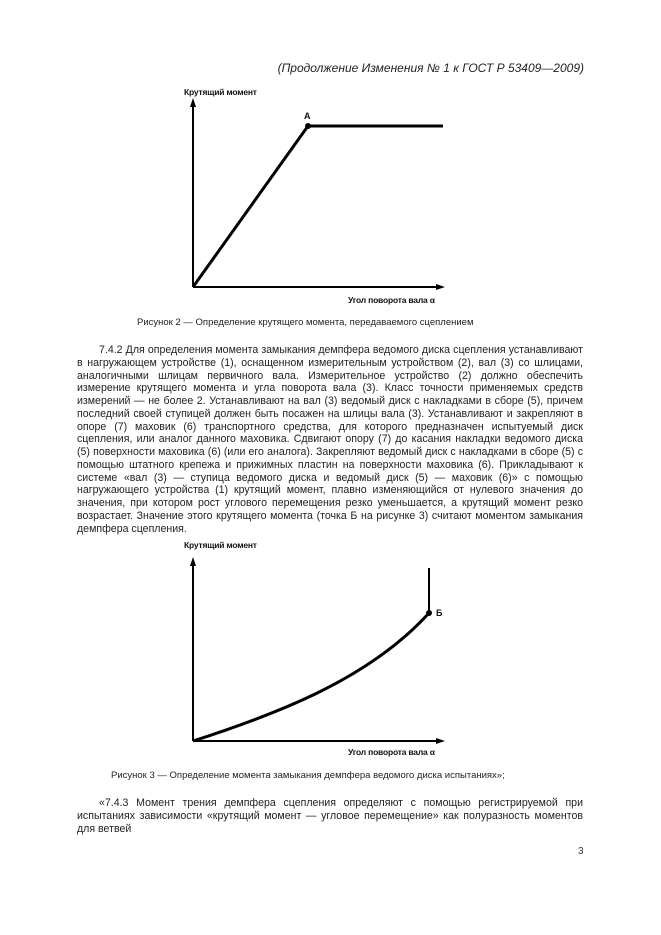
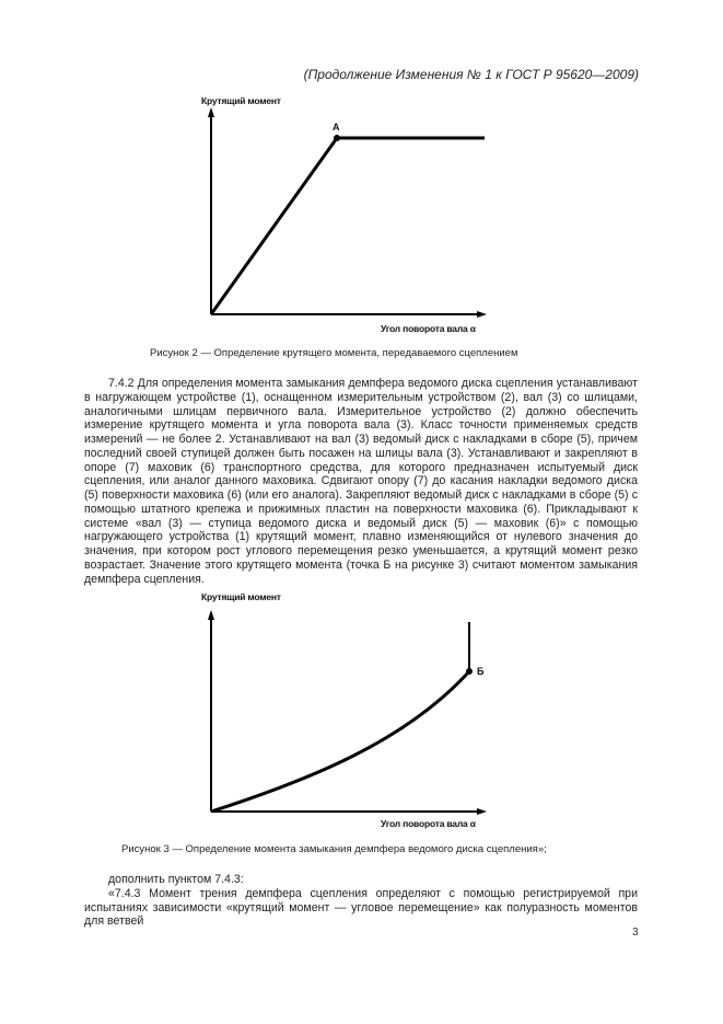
- (Продолжение Изменения № 1 к ГОСТ Р 53409—2009)
+ (Продолжение Изменения № 1 к ГОСТ Р 95620—2009)
  Крутящий момент
  А
  Угол поворота вала α
  Рисунок 2 — Определение крутящего момента, передаваемого сцеплением
  7.4.2 Для определения момента замыкания демпфера ведомого диска сцепления устанавливают в нагружающем устройстве (1), оснащенном измерительным устройством (2), вал (3) со шлицами, аналогичными шлицам первичного вала. Измерительное устройство (2) должно обеспечить измерение крутящего момента и угла поворота вала (3). Класс точности применяемых средств измерений — не более 2. Устанавливают на вал (3) ведомый диск с накладками в сборе (5), причем последний своей ступицей должен быть посажен на шлицы вала (3). Устанавливают и закрепляют в опоре (7) маховик (6) транспортного средства, для которого предназначен испытуемый диск сцепления, или аналог данного маховика. Сдвигают опору (7) до касания накладки ведомого диска (5) поверхности маховика (6) (или его аналога). Закрепляют ведомый диск с накладками в сборе (5) с помощью штатного крепежа и прижимных пластин на поверхности маховика (6). Прикладывают к системе «вал (3) — ступица ведомого диска и ведомый диск (5) — маховик (6)» с помощью нагружающего устройства (1) крутящий момент, плавно изменяющийся от нулевого значения до значения, при котором рост углового перемещения резко уменьшается, а крутящий момент резко возрастает. Значение этого крутящего момента (точка Б на рисунке 3) считают моментом замыкания демпфера сцепления.
  Крутящий момент
  Б
  Угол поворота вала α
- Рисунок 3 — Определение момента замыкания демпфера ведомого диска испытаниях»;
+ Рисунок 3 — Определение момента замыкания демпфера ведомого диска сцепления»;
+ дополнить пунктом 7.4.3:
  «7.4.3 Момент трения демпфера сцепления определяют с помощью регистрируемой при испытаниях зависимости «крутящий момент — угловое перемещение» как полуразность моментов для ветвей
  3
